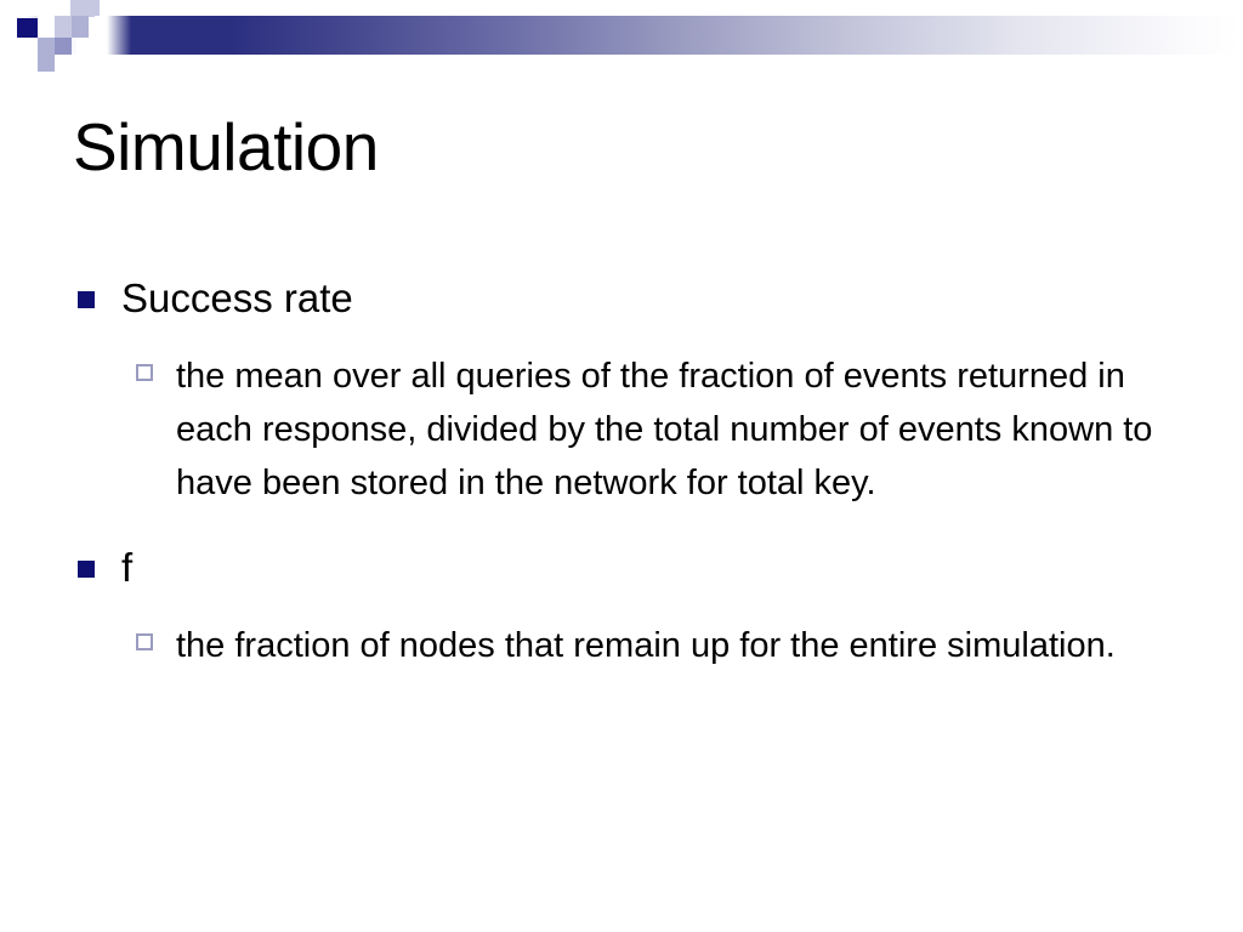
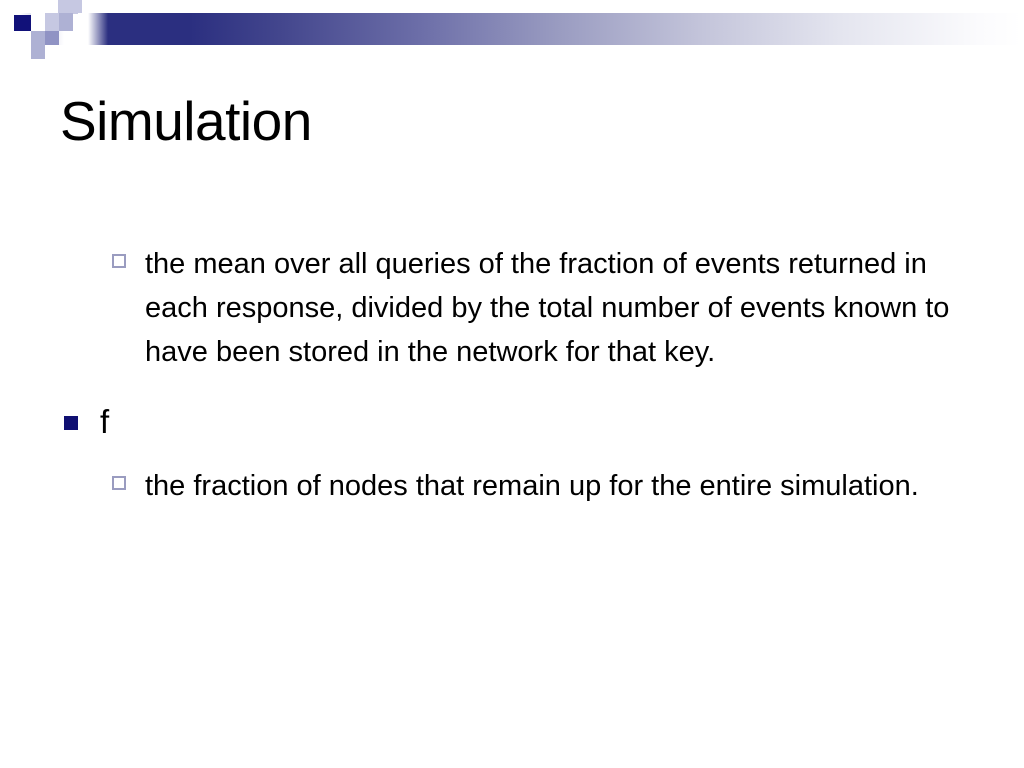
  Simulation
- Success rate
- the mean over all queries of the fraction of events returned in each response, divided by the total number of events known to have been stored in the network for total key.
+ the mean over all queries of the fraction of events returned in each response, divided by the total number of events known to have been stored in the network for that key.
  f
  the fraction of nodes that remain up for the entire simulation.
